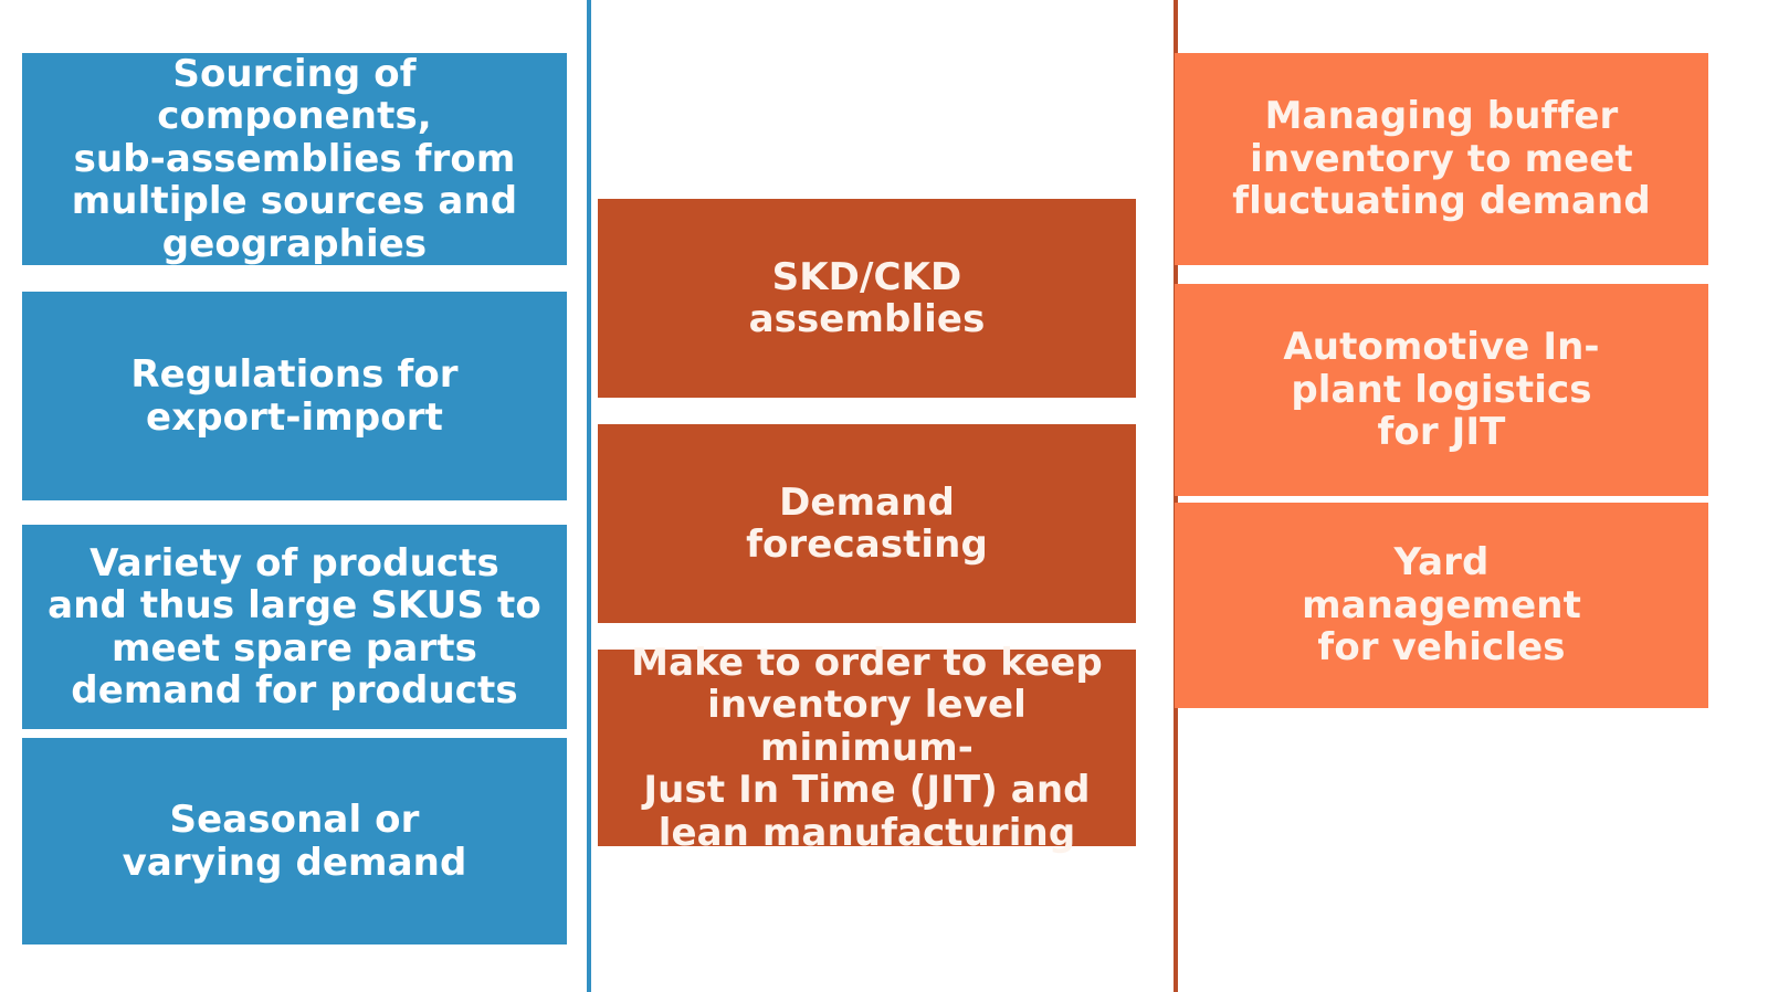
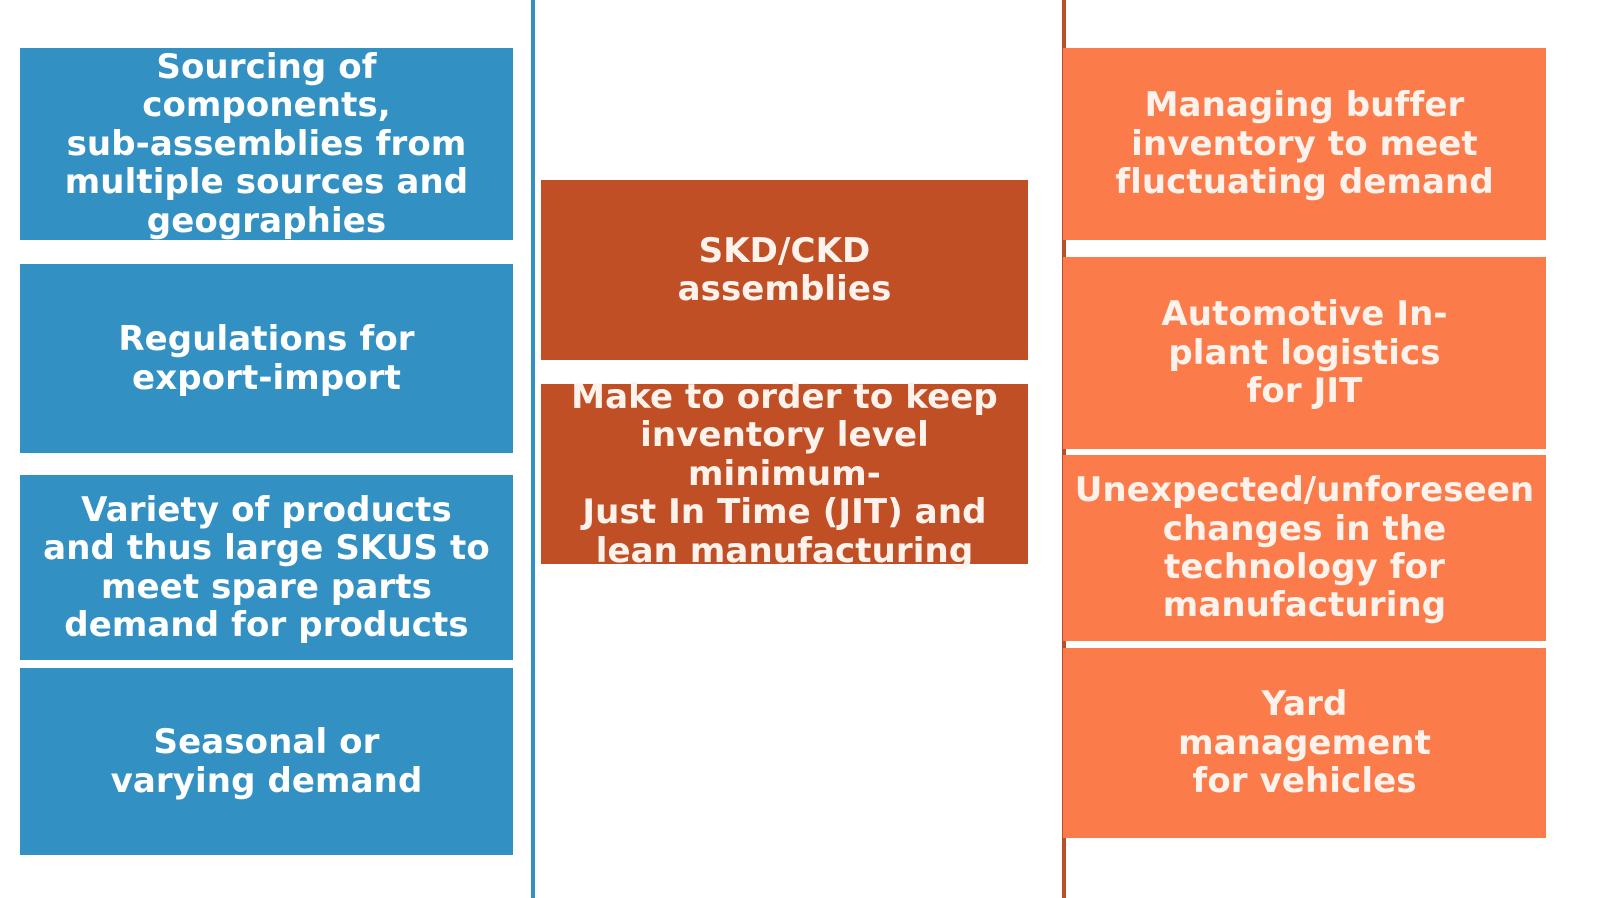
  Sourcing of components,
  sub-assemblies from
  multiple sources and
  geographies
  Regulations for
  export-import
  Variety of products
  and thus large SKUS to
  meet spare parts
  demand for products
  Seasonal or
  varying demand
  SKD/CKD
  assemblies
- Demand
- forecasting
  Make to order to keep
  inventory level minimum-
  Just In Time (JIT) and
  lean manufacturing
  Managing buffer
  inventory to meet
  fluctuating demand
  Automotive In-
  plant logistics
  for JIT
+ Unexpected/unforeseen
+ changes in the
+ technology for
+ manufacturing
  Yard
  management
  for vehicles
